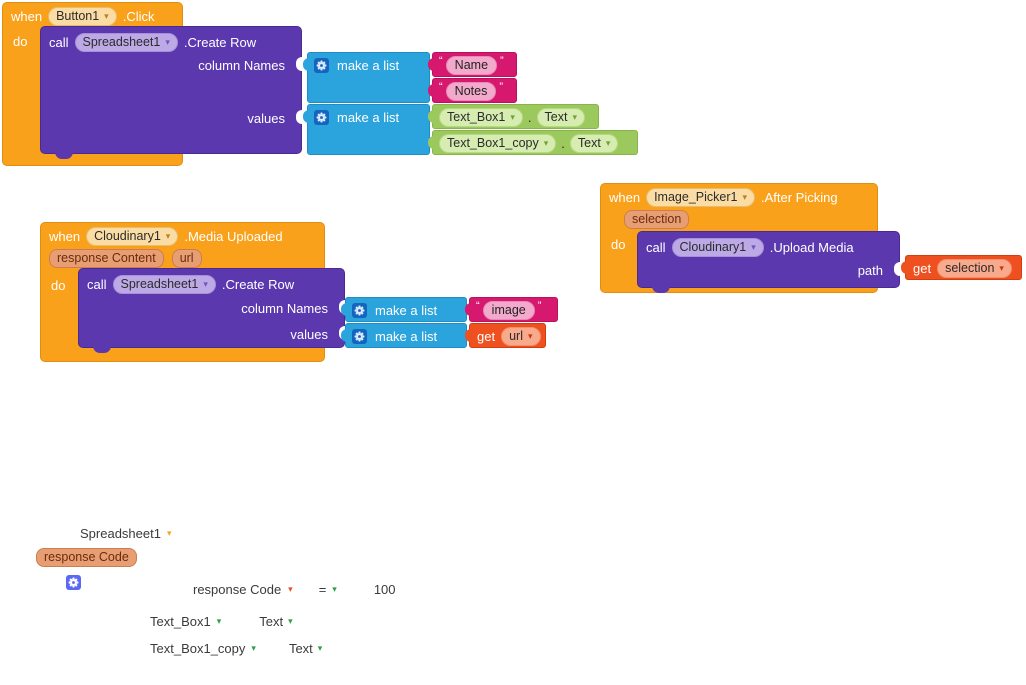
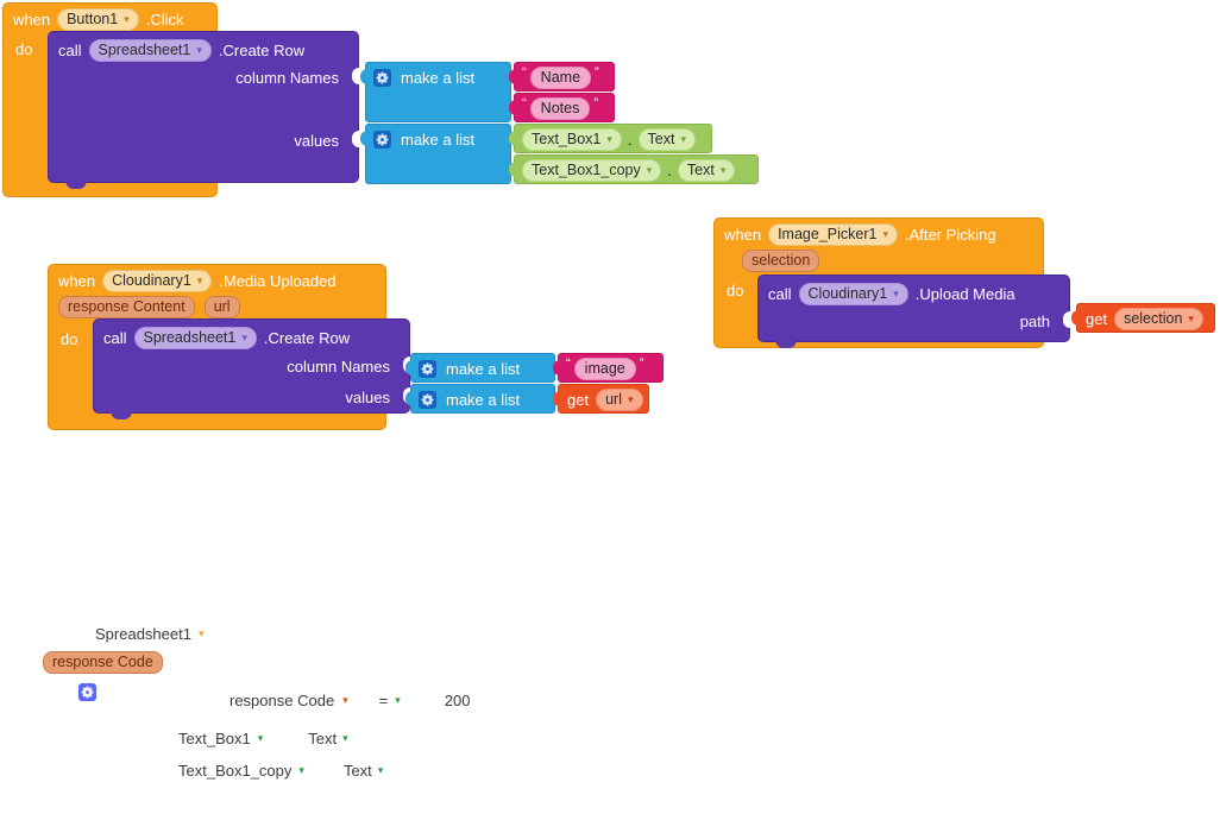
  when
  Button1
  ▾
  .Click
  do
  call
  Spreadsheet1
  ▾
  .Create Row
  column Names
  values
  make a list
  “
  Name
  ”
  “
  Notes
  ”
  make a list
  Text_Box1
  ▾
  .
  Text
  ▾
  Text_Box1_copy
  ▾
  .
  Text
  ▾
  when
  Cloudinary1
  ▾
  .Media Uploaded
  response Content
  url
  do
  call
  Spreadsheet1
  ▾
  .Create Row
  column Names
  values
  make a list
  “
  image
  ”
  make a list
  get
  url
  ▾
  when
  Image_Picker1
  ▾
  .After Picking
  selection
  do
  call
  Cloudinary1
  ▾
  .Upload Media
  path
  get
  selection
  ▾
  Spreadsheet1
  ▾
  response Code
  response Code
  ▾
  =
  ▾
- 100
+ 200
  Text_Box1
  ▾
  Text
  ▾
  Text_Box1_copy
  ▾
  Text
  ▾
